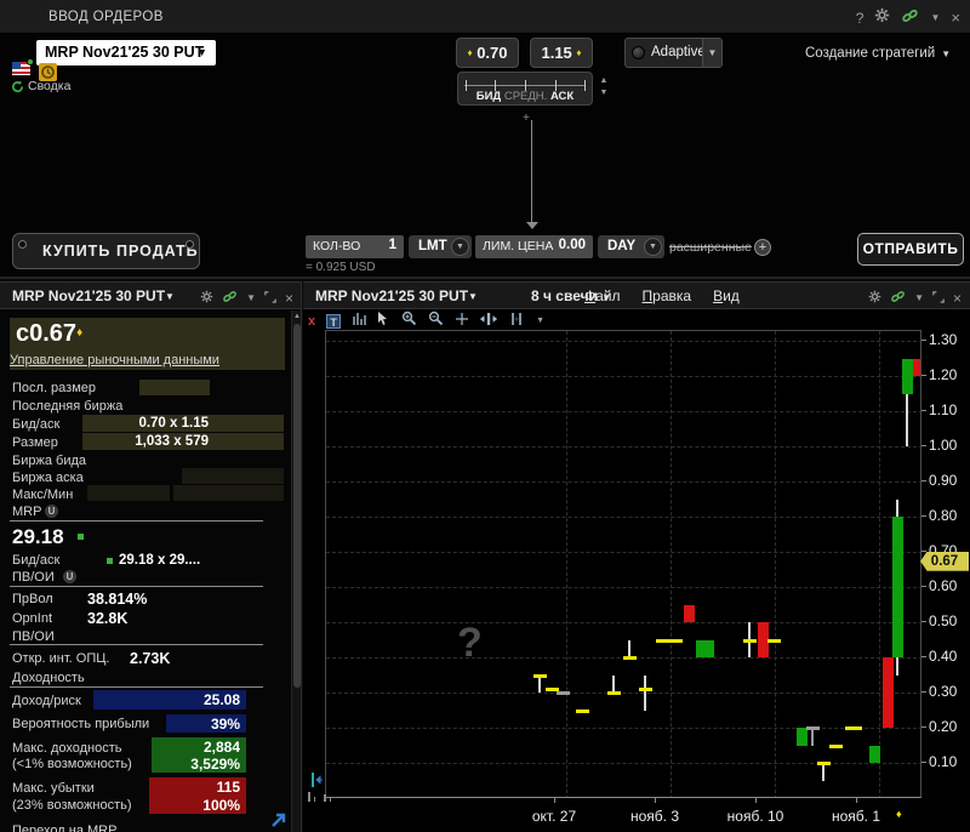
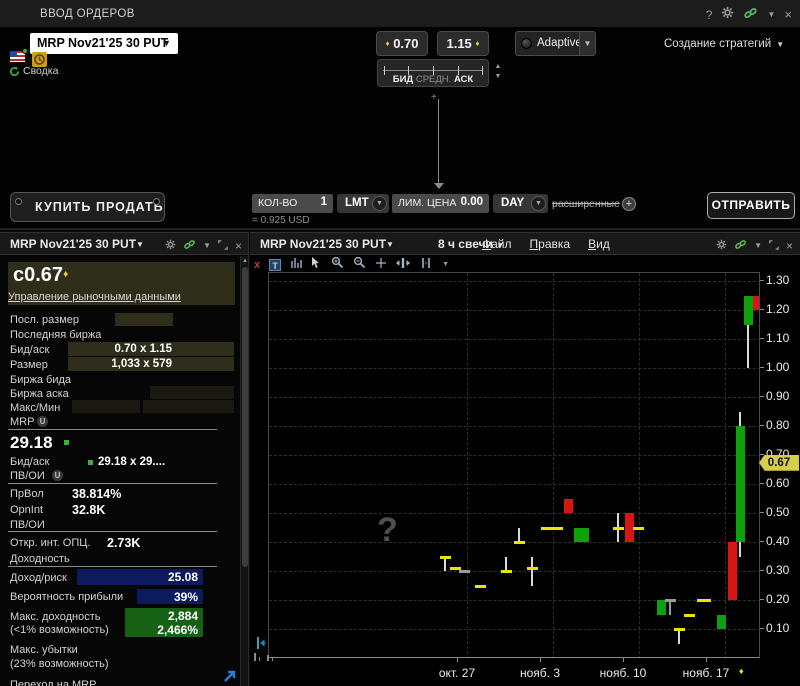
  ВВОД ОРДЕРОВ
  ?
  ▼
  ×
  MRP Nov21'25 30 PUT
  ▼
  Сводка
  ♦ 0.70
  1.15 ♦
  Adaptiv
  ▼
  Создание стратегий ▼
  БИД СРЕДН. АСК
  +
  КУПИТЬ
  ПРОДАТЬ
  КОЛ-ВО
  1
  = 0.925 USD
  LMT
  ЛИМ. ЦЕНА
  0.00
  DAY
  расширенные
  +
  ОТПРАВИТЬ
  MRP Nov21'25 30 PUT▼
  ▼
  ×
  c0.67♦
  Управление рыночными данными
  Посл. размер
  Последняя биржа
  Бид/аск
  0.70 x 1.15
  Размер
  1,033 x 579
  Биржа бида
  Биржа аска
  Макс/Мин
  MRP
  U
  29.18
  Бид/аск
  29.18 x 29....
  ПВ/ОИ
  U
  ПрВол
  38.814%
  OpnInt
  32.8K
  ПВ/ОИ
  Откр. инт. ОПЦ.
  2.73K
  Доходность
  Доход/риск
  25.08
  Вероятность прибыли
  39%
  Макс. доходность
  (<1% возможность)
  2,884
- 3,529%
+ 2,466%
  Макс. убытки
  (23% возможность)
- 115
- 100%
  Переход на MRP
  MRP Nov21'25 30 PUT▼
  8 ч свечи ▼
  Файл
  Правка
  Вид
  ▼
  ×
  x
  T
  ?
  1.30
  1.20
  1.10
  1.00
  0.90
  0.80
  0.70
  0.60
  0.50
  0.40
  0.30
  0.20
  0.10
  окт. 27
  нояб. 3
  нояб. 10
- нояб. 1
+ нояб. 17
  0.67
  ♦
